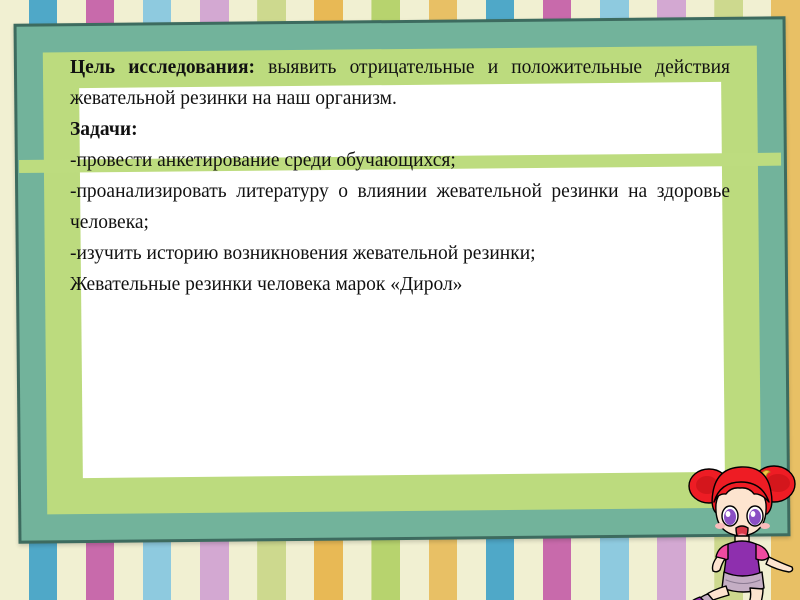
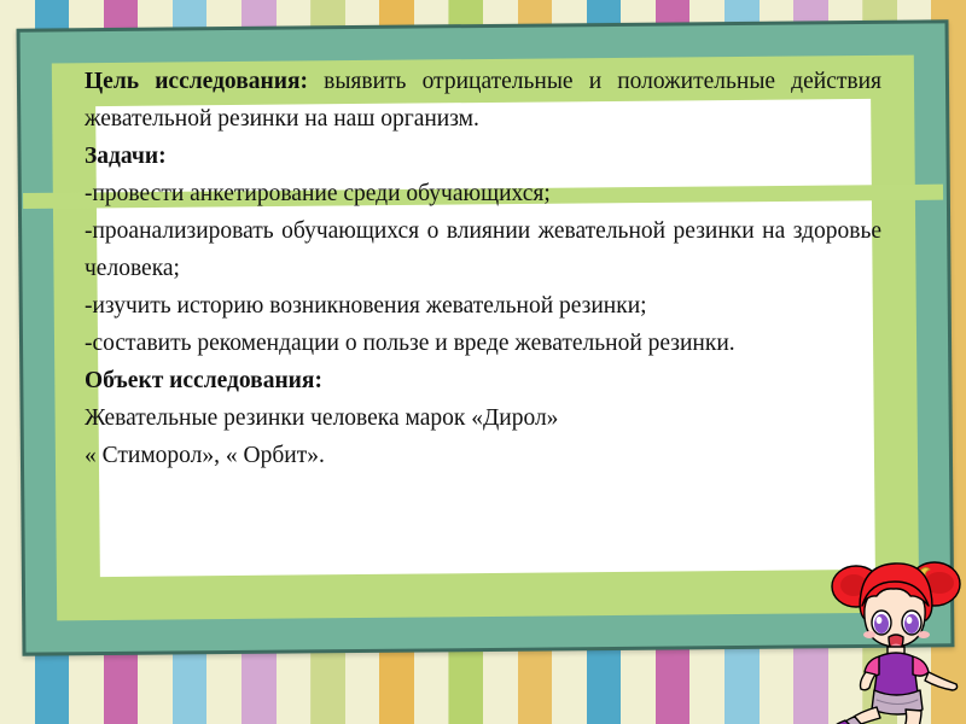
  Цель исследования: выявить отрицательные и положительные действия жевательной резинки на наш организм.
  Задачи:
  -провести анкетирование среди обучающихся;
- -проанализировать литературу о влиянии жевательной резинки на здоровье человека;
+ -проанализировать обучающихся о влиянии жевательной резинки на здоровье человека;
  -изучить историю возникновения жевательной резинки;
+ -составить рекомендации о пользе и вреде жевательной резинки.
+ Объект исследования:
  Жевательные резинки человека марок «Дирол»
+ « Стиморол», « Орбит».
